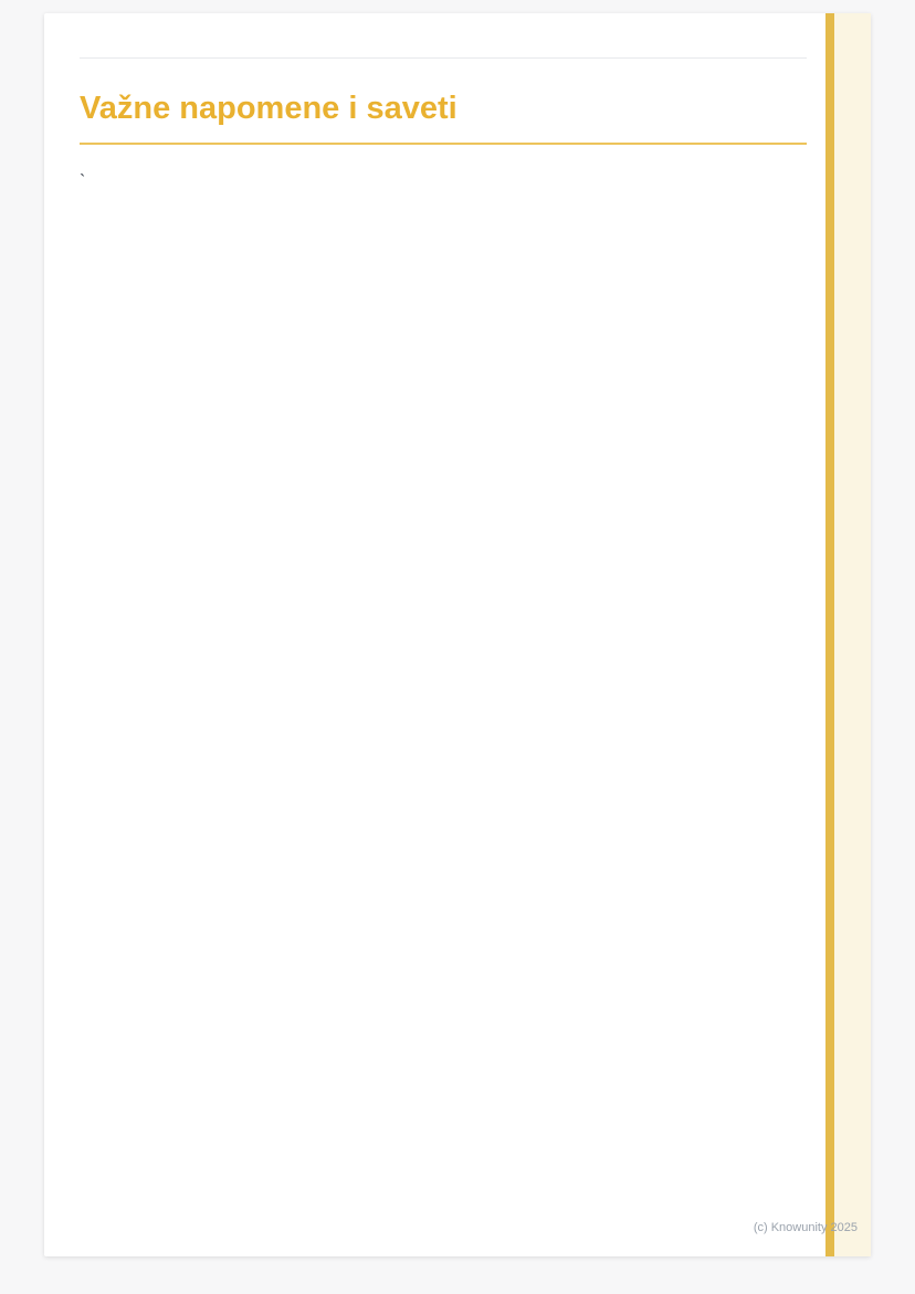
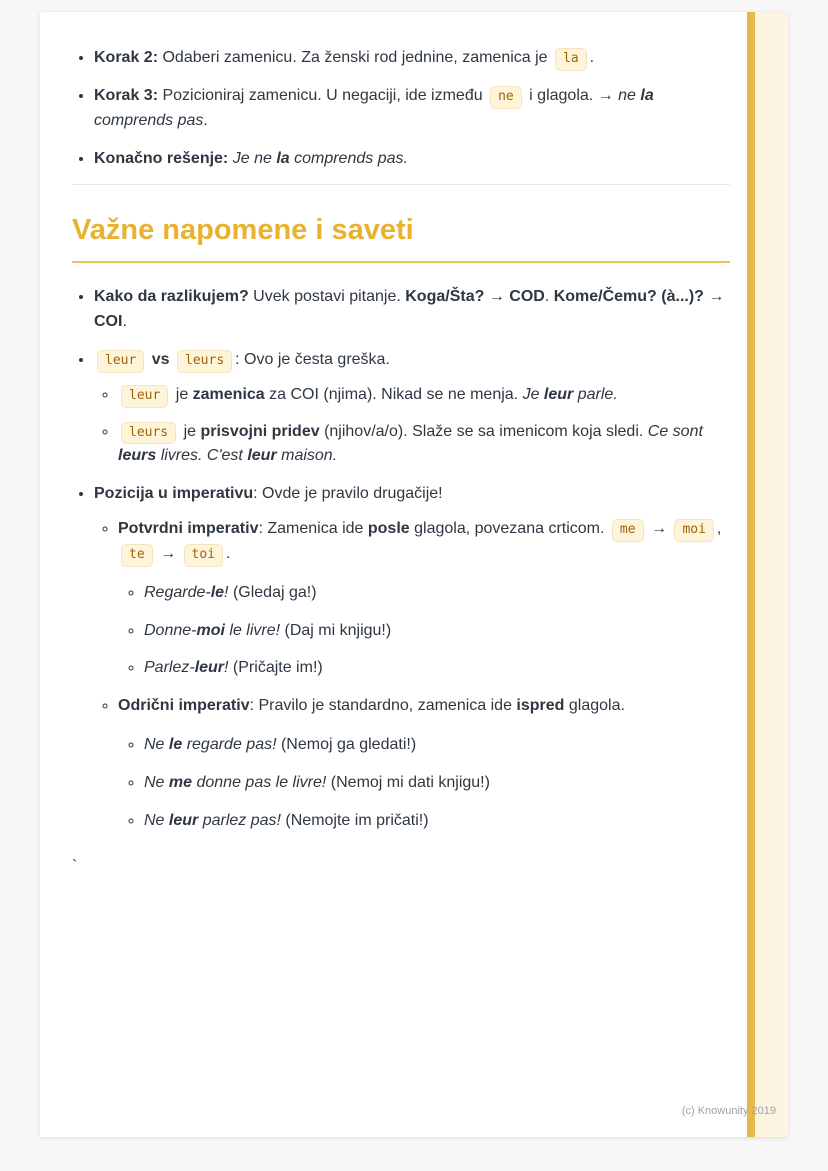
+ Korak 2: Odaberi zamenicu. Za ženski rod jednine, zamenica je la .
+ Korak 3: Pozicioniraj zamenicu. U negaciji, ide između ne i glagola. → ne la comprends pas.
+ Konačno rešenje: Je ne la comprends pas.
  Važne napomene i saveti
+ Kako da razlikujem? Uvek postavi pitanje. Koga/Šta? → COD. Kome/Čemu? (à...)? → COI.
+ leur vs leurs : Ovo je česta greška.
+ leur je zamenica za COI (njima). Nikad se ne menja. Je leur parle.
+ leurs je prisvojni pridev (njihov/a/o). Slaže se sa imenicom koja sledi. Ce sont leurs livres. C'est leur maison.
+ Pozicija u imperativu: Ovde je pravilo drugačije!
+ Potvrdni imperativ: Zamenica ide posle glagola, povezana crticom. me → moi , te → toi .
+ Regarde-le! (Gledaj ga!)
+ Donne-moi le livre! (Daj mi knjigu!)
+ Parlez-leur! (Pričajte im!)
+ Odrični imperativ: Pravilo je standardno, zamenica ide ispred glagola.
+ Ne le regarde pas! (Nemoj ga gledati!)
+ Ne me donne pas le livre! (Nemoj mi dati knjigu!)
+ Ne leur parlez pas! (Nemojte im pričati!)
  `
- (c) Knowunity 2025
+ (c) Knowunity 2019
